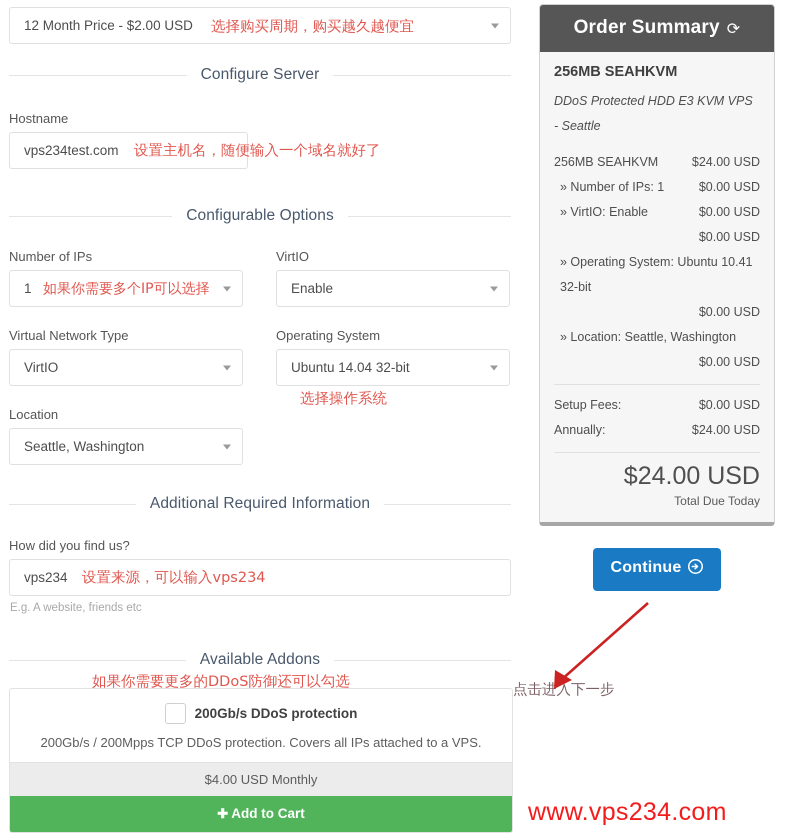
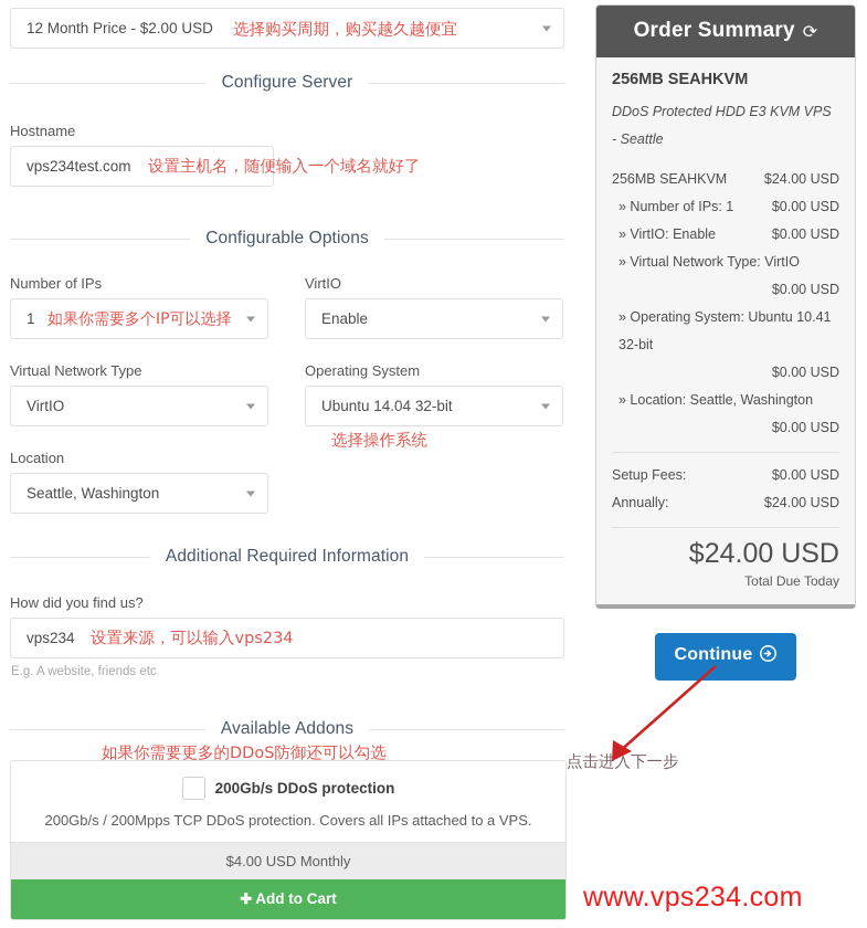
  12 Month Price - $2.00 USD
  Configure Server
  Hostname
  vps234test.com
  Configurable Options
  Number of IPs
  1
  VirtIO
  Enable
  Virtual Network Type
  VirtIO
  Operating System
  Ubuntu 14.04 32-bit
  Location
  Seattle, Washington
  Additional Required Information
  How did you find us?
  vps234
  E.g. A website, friends etc
  Available Addons
  200Gb/s DDoS protection
  200Gb/s / 200Mpps TCP DDoS protection. Covers all IPs attached to a VPS.
  $4.00 USD Monthly
  ✚ Add to Cart
  Order Summary ⟳
  256MB SEAHKVM
  DDoS Protected HDD E3 KVM VPS - Seattle
  256MB SEAHKVM
  $24.00 USD
  » Number of IPs: 1
  $0.00 USD
  » VirtIO: Enable
  $0.00 USD
+ » Virtual Network Type: VirtIO
  $0.00 USD
  » Operating System: Ubuntu 10.41 32-bit
  $0.00 USD
  » Location: Seattle, Washington
  $0.00 USD
  Setup Fees:
  $0.00 USD
  Annually:
  $24.00 USD
  $24.00 USD
  Total Due Today
  Continue
  选择购买周期，购买越久越便宜
  设置主机名，随便输入一个域名就好了
  如果你需要多个IP可以选择
  选择操作系统
  设置来源，可以输入vps234
  如果你需要更多的DDoS防御还可以勾选
  点击进入下一步
  www.vps234.com
